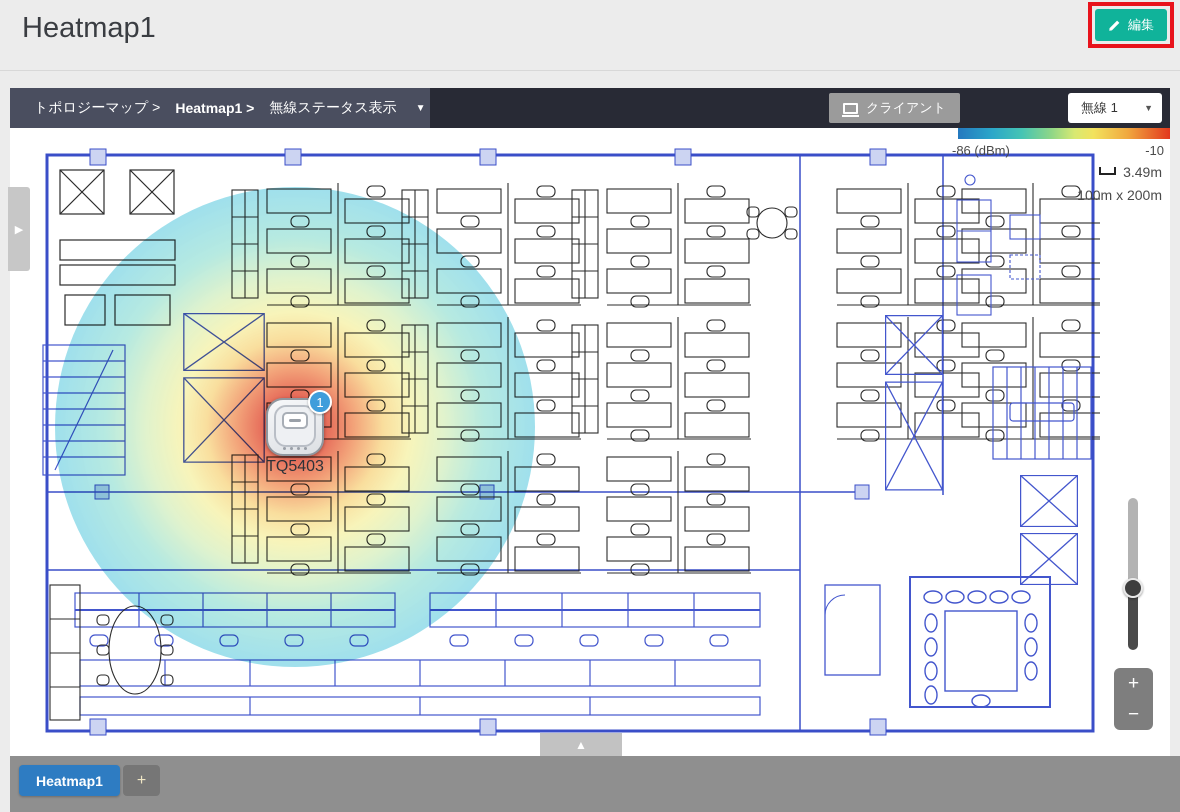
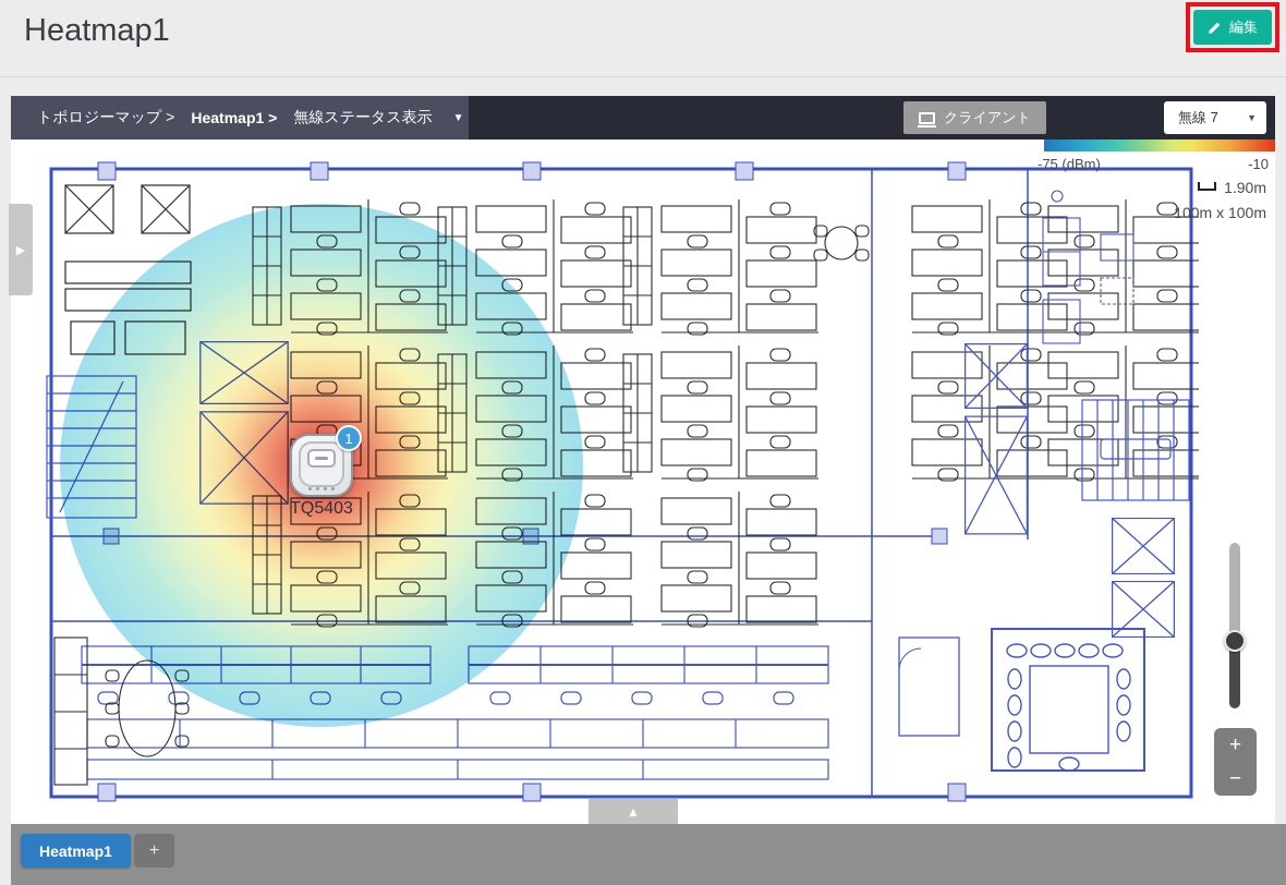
  Heatmap1
  編集
  1
  TQ5403
  トポロジーマップ >
  Heatmap1 >
  無線ステータス表示
  ▼
  クライアント
- 無線 1
+ 無線 7
  ▼
- -86 (dBm)
+ -75 (dBm)
  -10
- 3.49m
+ 1.90m
- 100m x 200m
+ 100m x 100m
  ▶
  +
  −
  ▲
  Heatmap1
  +
